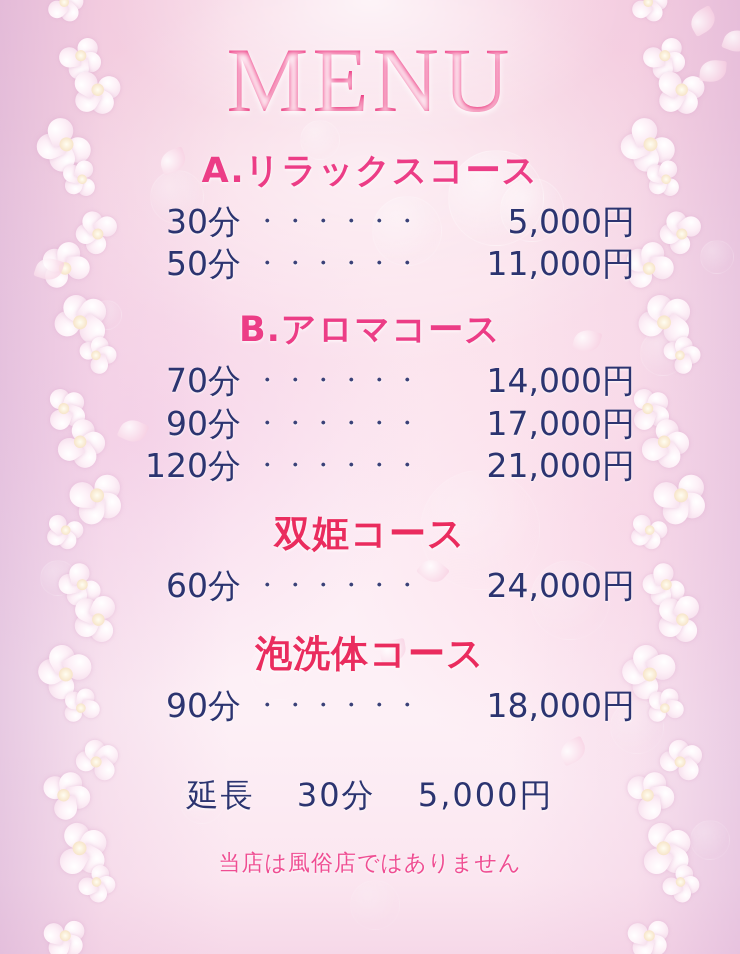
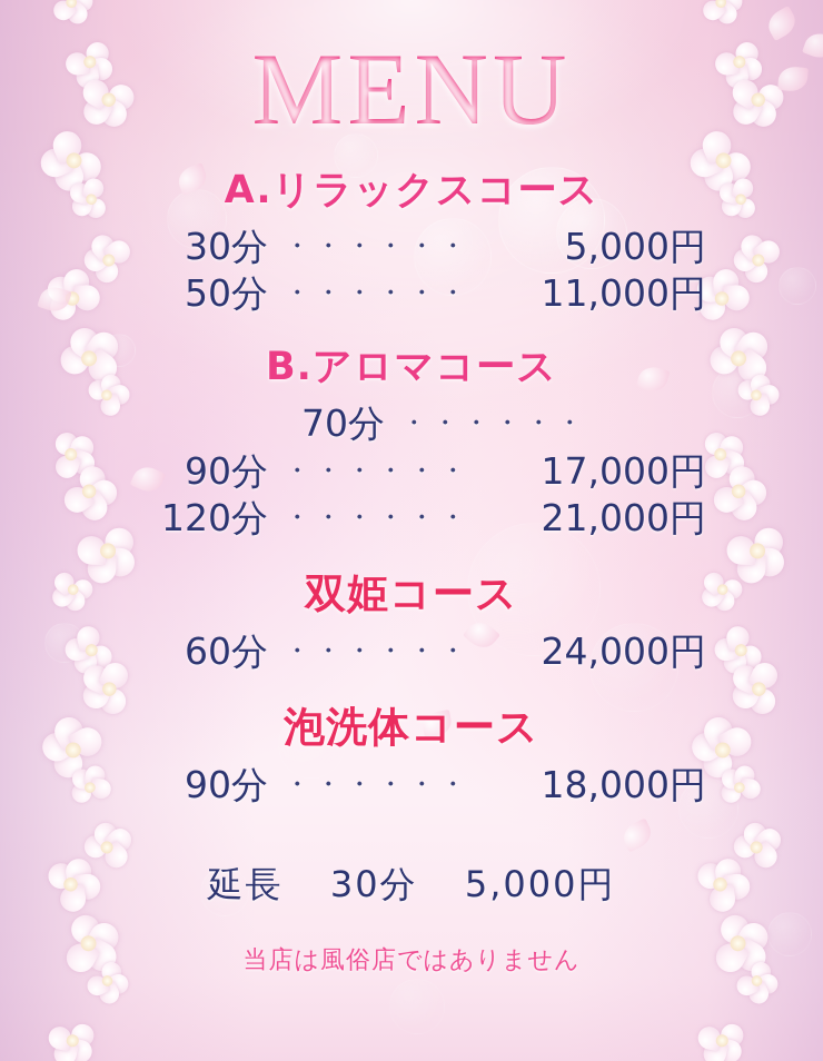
  MENU
  A.リラックスコース
  30分
  5,000円
  50分
  11,000円
  B.アロマコース
  70分
- 14,000円
  90分
  17,000円
  120分
  21,000円
  双姫コース
  60分
  24,000円
  泡洗体コース
  90分
  18,000円
  延長 30分 5,000円
  当店は風俗店ではありません
